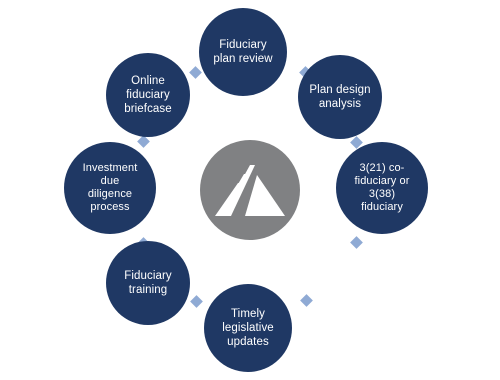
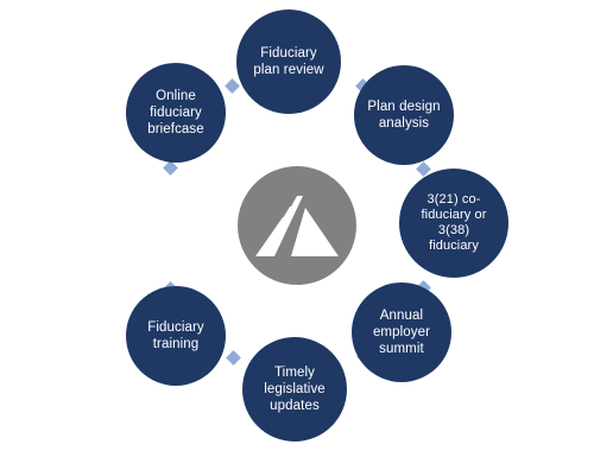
  Fiduciary
  plan review
  Plan design
  analysis
  3(21) co-
  fiduciary or
  3(38)
  fiduciary
+ Annual
+ employer
+ summit
  Timely
  legislative
  updates
  Fiduciary
  training
- Investment
- due
- diligence
- process
  Online
  fiduciary
  briefcase
